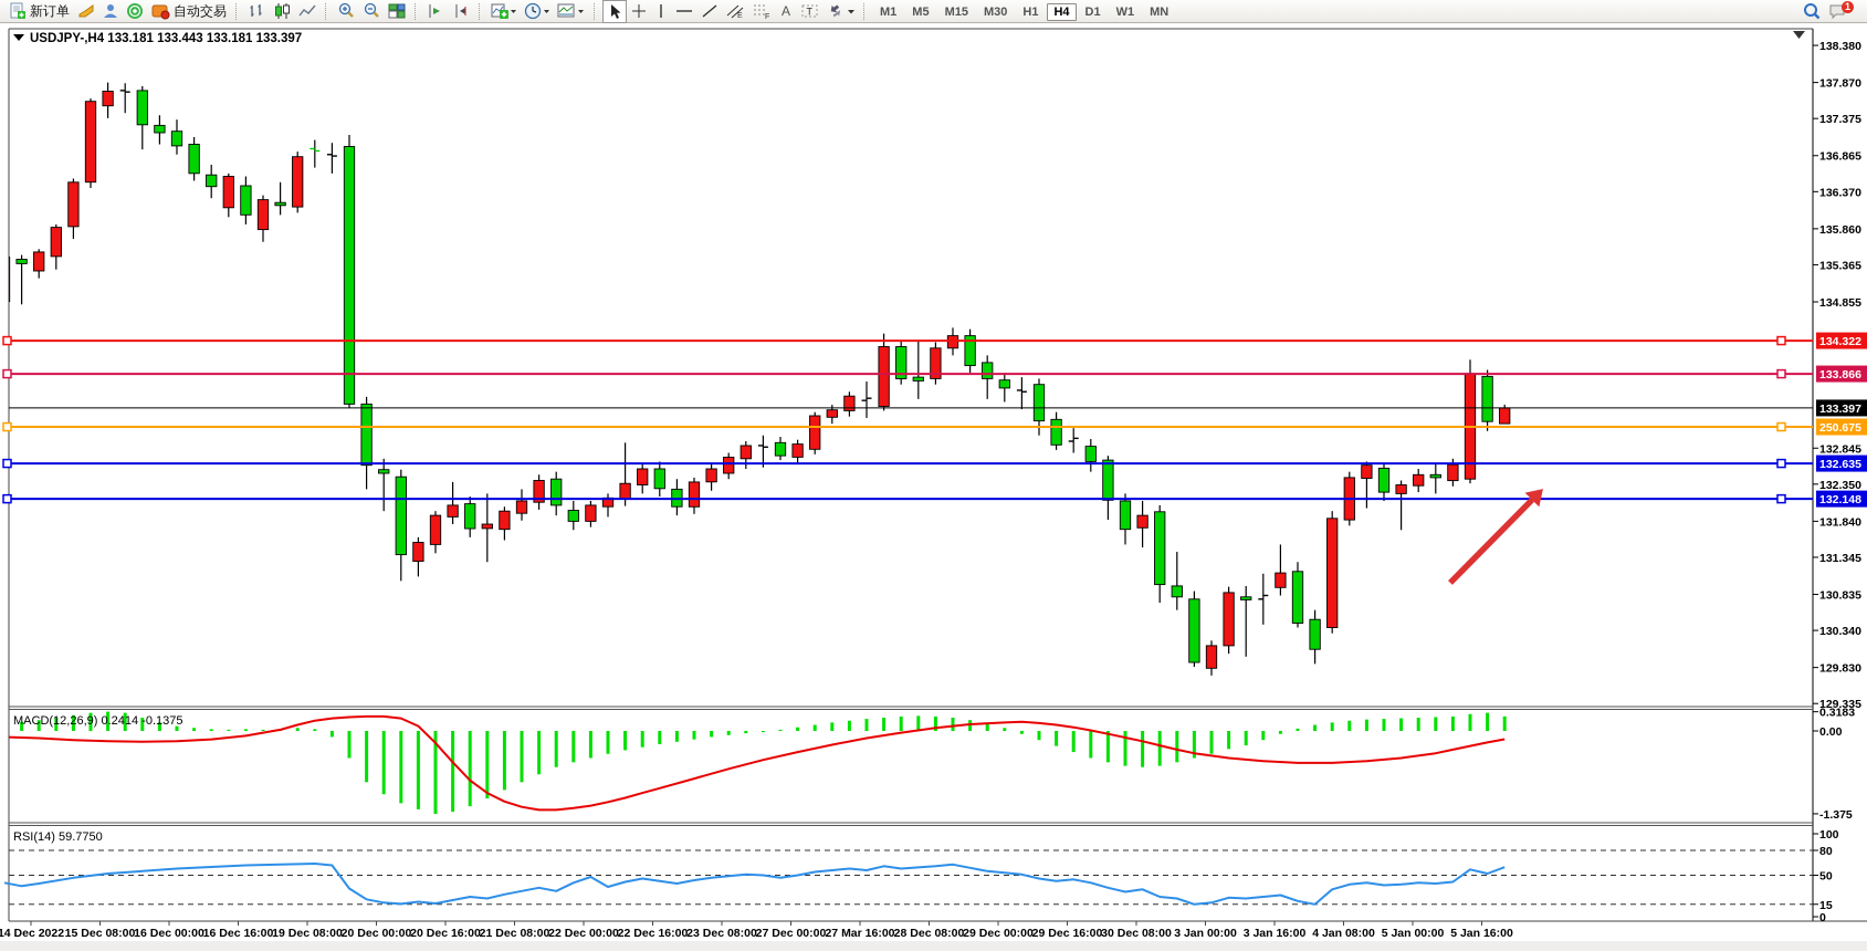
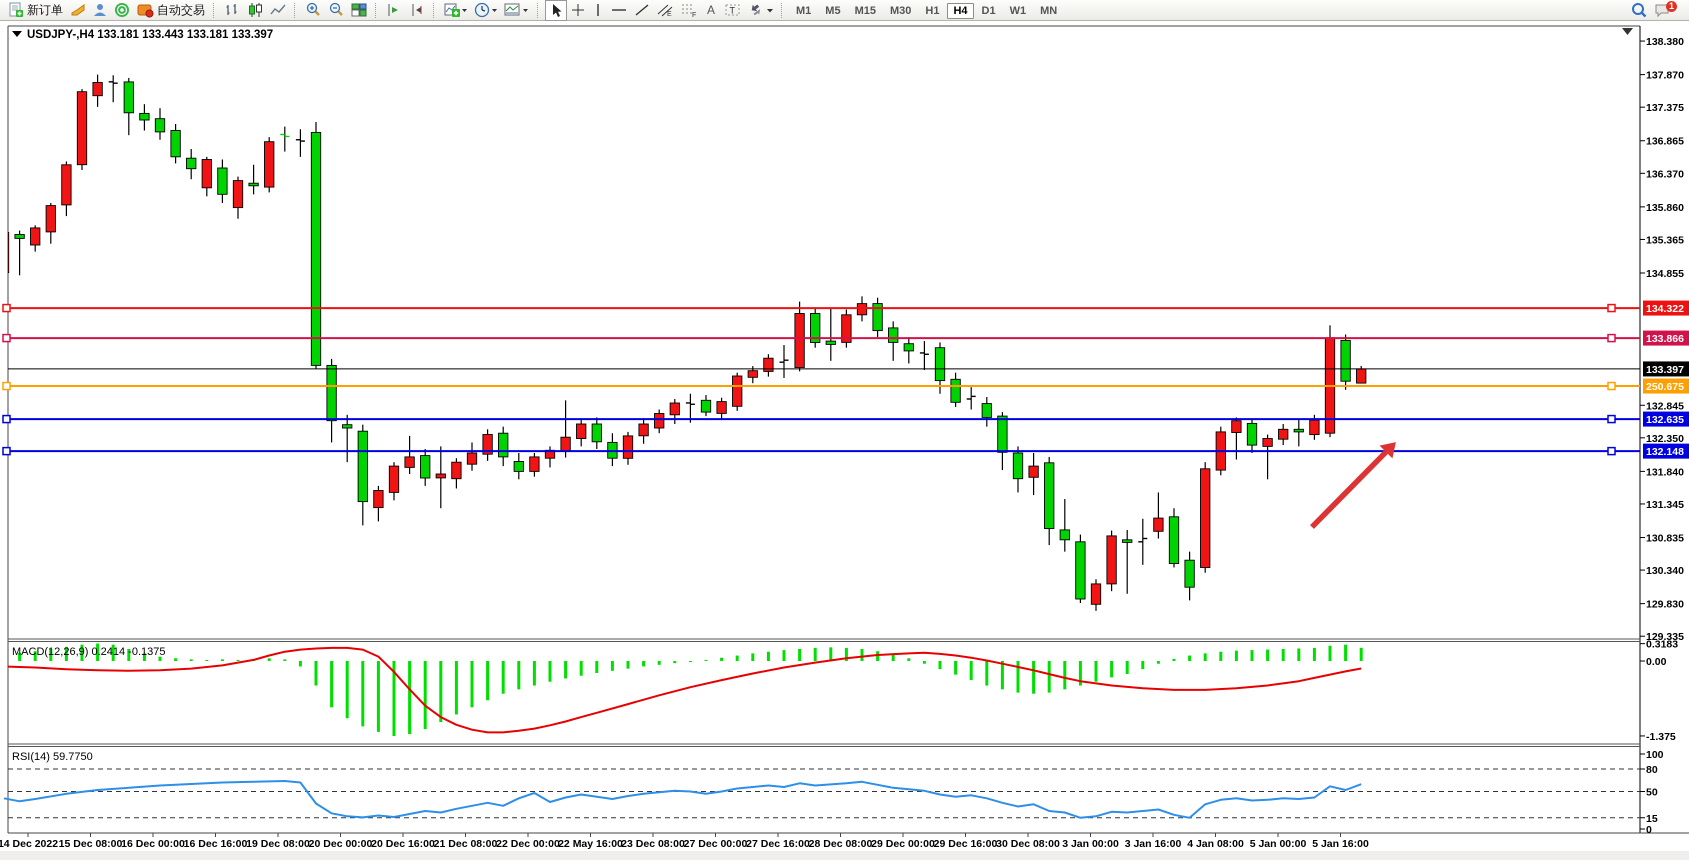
  新订单
  自动交易
  A
  T
  M1 M5 M15 M30 H1 H4 D1 W1 MN
  1
  138.380
  137.870
  137.375
  136.865
  136.370
  135.860
  135.365
  134.855
  132.845
  132.350
  131.840
  131.345
  130.835
  130.340
  129.830
  129.335
  134.322
  133.866
  250.675
  132.635
  132.148
  133.397
  USDJPY-,H4 133.181 133.443 133.181 133.397
  0.3183
  0.00
  -1.375
  MACD(12,26,9) 0.2414 -0.1375
  100
  80
  50
  15
  0
  RSI(14) 59.7750
  14 Dec 2022
  15 Dec 08:00
  16 Dec 00:00
  16 Dec 16:00
  19 Dec 08:00
  20 Dec 00:00
  20 Dec 16:00
  21 Dec 08:00
  22 Dec 00:00
- 22 Dec 16:00
+ 22 May 16:00
  23 Dec 08:00
  27 Dec 00:00
- 27 Mar 16:00
+ 27 Dec 16:00
  28 Dec 08:00
  29 Dec 00:00
  29 Dec 16:00
  30 Dec 08:00
  3 Jan 00:00
  3 Jan 16:00
  4 Jan 08:00
  5 Jan 00:00
  5 Jan 16:00
